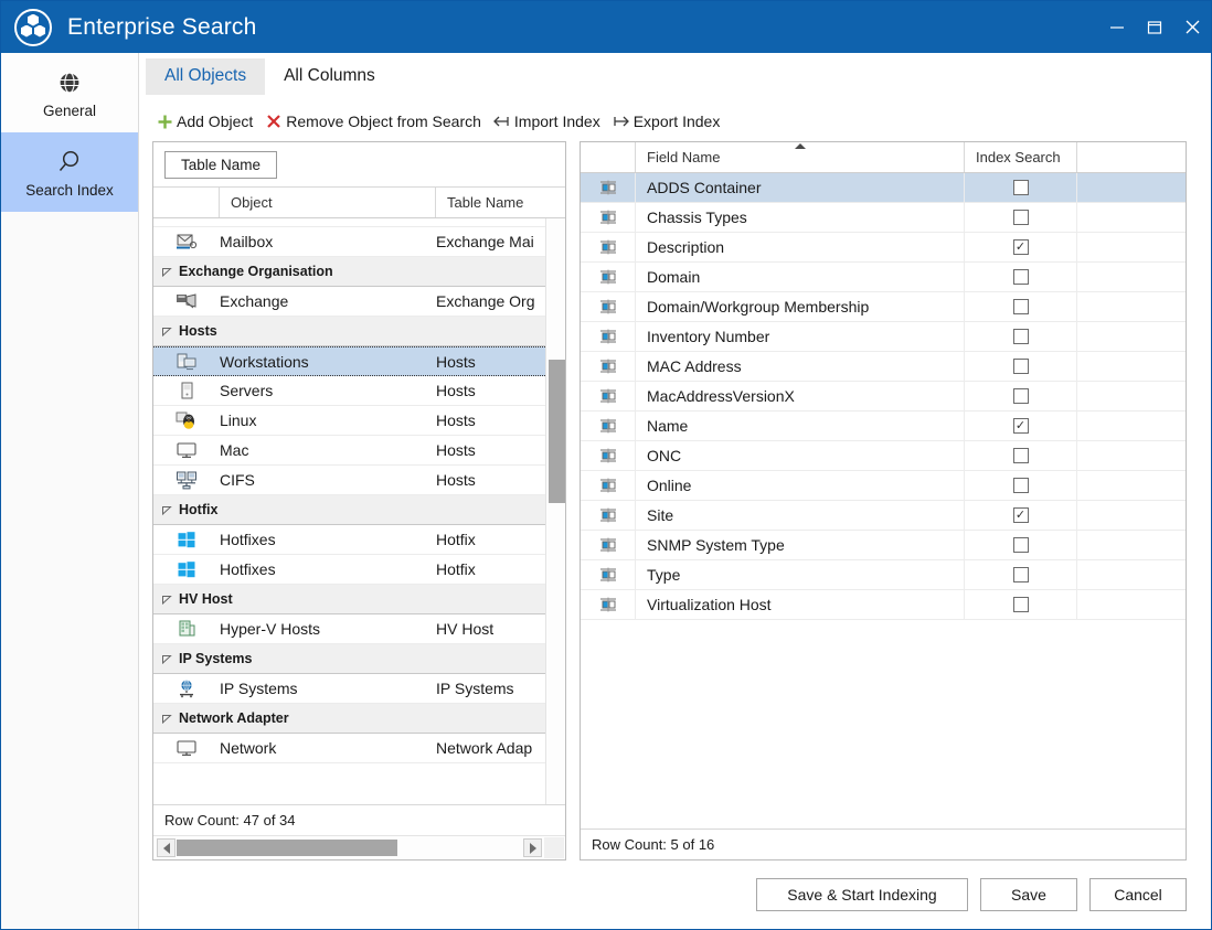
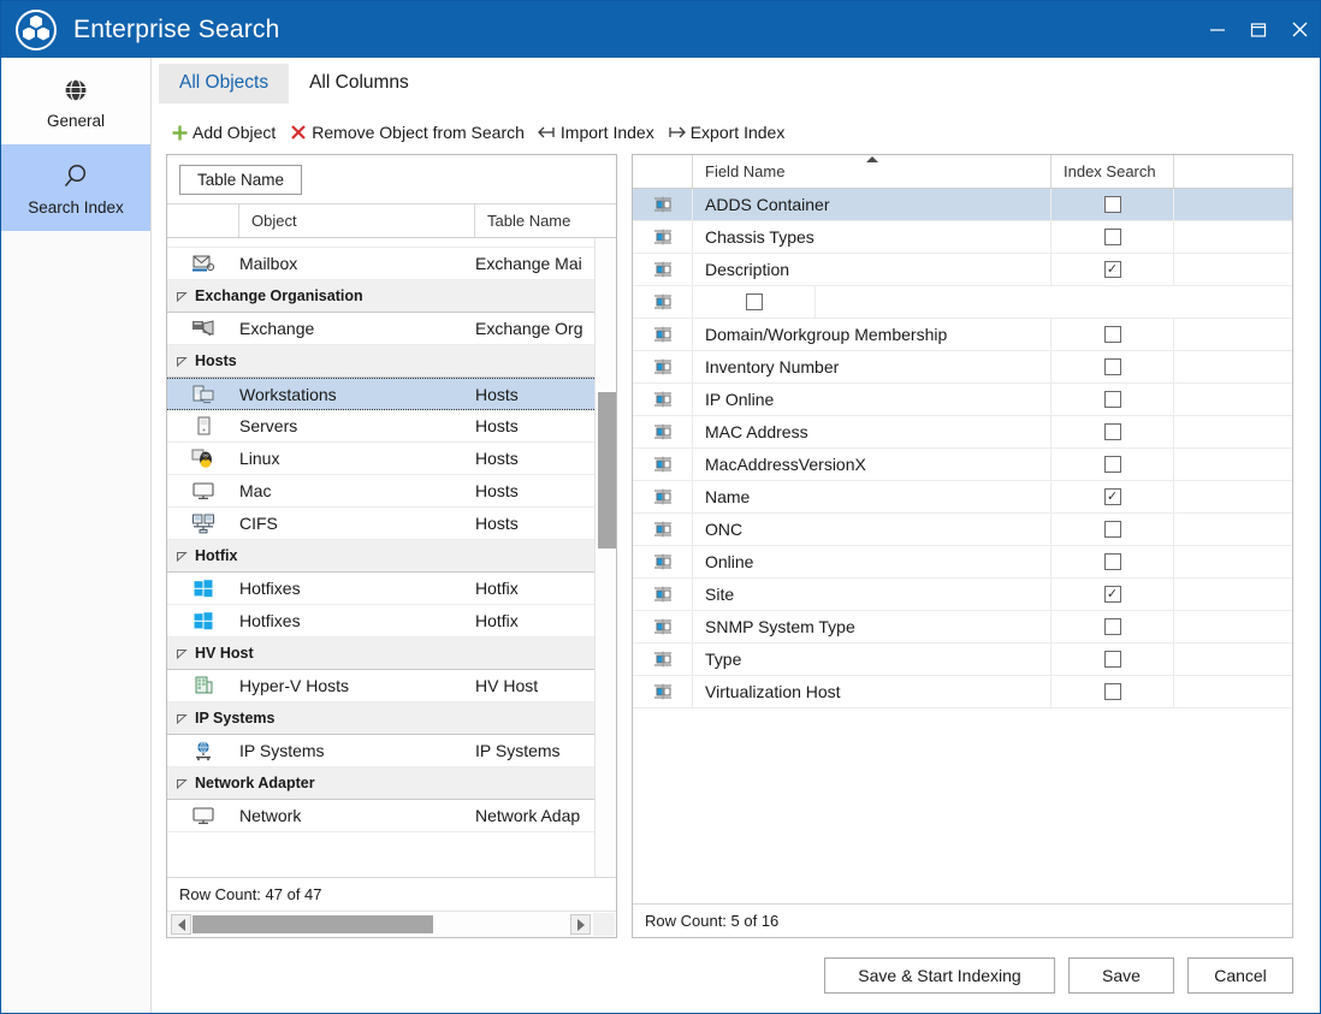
  Enterprise Search
  General
  Search Index
  All Objects
  All Columns
  Add Object
  Remove Object from Search
  Import Index
  Export Index
  Table Name
  Object
  Table Name
  Mailbox
  Exchange Mai
  Exchange Organisation
  Exchange
  Exchange Org
  Hosts
  Workstations
  Hosts
  Servers
  Hosts
  Linux
  Hosts
  Mac
  Hosts
  CIFS
  Hosts
  Hotfix
  Hotfixes
  Hotfix
  Hotfixes
  Hotfix
  HV Host
  Hyper-V Hosts
  HV Host
  IP Systems
  IP Systems
  IP Systems
  Network Adapter
  Network
  Network Adap
- Row Count: 47 of 34
+ Row Count: 47 of 47
  Field Name
  Index Search
  ADDS Container
  Chassis Types
  Description
  ✓
- Domain
  Domain/Workgroup Membership
  Inventory Number
+ IP Online
  MAC Address
  MacAddressVersionX
  Name
  ✓
  ONC
  Online
  Site
  ✓
  SNMP System Type
  Type
  Virtualization Host
  Row Count: 5 of 16
  Save & Start Indexing
  Save
  Cancel
